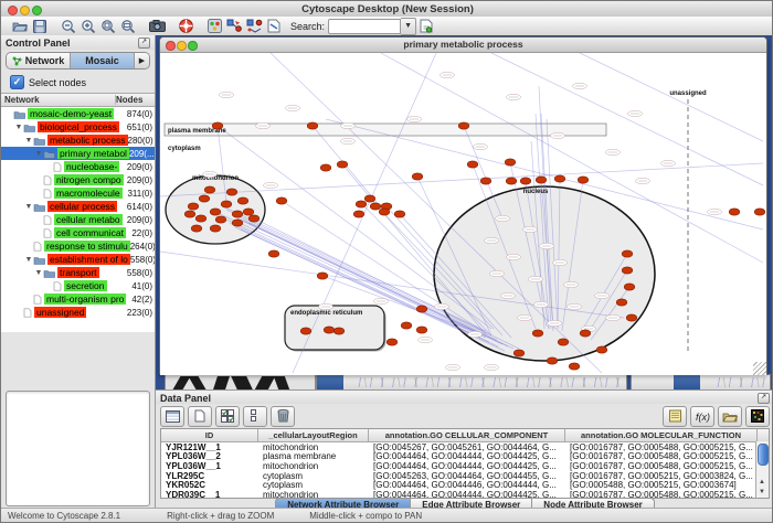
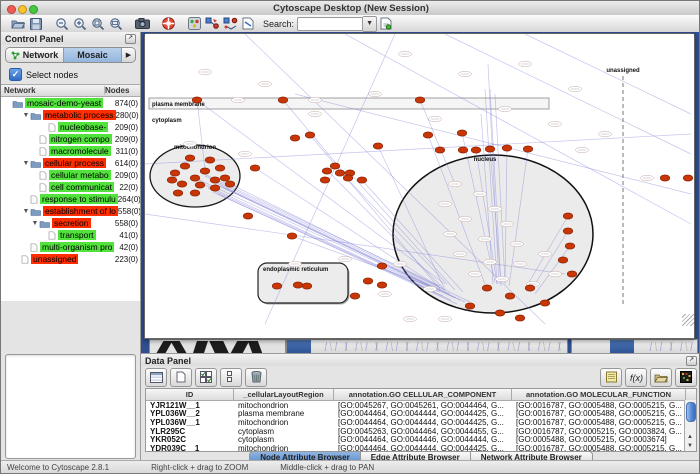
  Cytoscape Desktop (New Session)
  Search:
  Control Panel
  Network
  Mosaic
  ✓
  Select nodes
  Network
  Nodes
  mosaic-demo-yeast
  874(0)
- biological_process
- 651(0)
  metabolic process
  280(0)
- primary metabol
- 209(...
  nucleobase-
  209(0)
  nitrogen compo
  209(0)
  macromolecule
  311(0)
  cellular process
  614(0)
  cellular metabo
  209(0)
  cell communicat
  22(0)
  response to stimulu
  264(0)
  establishment of lo
  558(0)
- transport
+ secretion
  558(0)
- secretion
+ transport
  41(0)
  multi-organism pro
- 42(2)
+ 42(0)
  unassigned
  223(0)
- primary metabolic process
  Data Panel
  f(x)
  ID
  _cellularLayoutRegion
  annotation.GO CELLULAR_COMPONENT
  annotation.GO MOLECULAR_FUNCTION
  YJR121W__1
  mitochondrion
  [GO:0045267, GO:0045261, GO:0044464, G...
  [GO:0016787, GO:0005488, GO:0005215, G...
  YPL036W__2
  plasma membrane
  [GO:0044464, GO:0044444, GO:0044425, G...
  [GO:0016787, GO:0005488, GO:0005215, G...
  YPL036W__1
  mitochondrion
  [GO:0044464, GO:0044444, GO:0044425, G...
  [GO:0016787, GO:0005488, GO:0005215, G...
  YLR295C
  cytoplasm
  [GO:0045263, GO:0044464, GO:0044455, G...
  [GO:0016787, GO:0005215, GO:0003824, G...
  YKR052C
  cytoplasm
  [GO:0044464, GO:0044446, GO:0044444, G...
  [GO:0005488, GO:0005215, GO:0003674]
  YDR039C__1
  mitochondrion
  [GO:0044464, GO:0044444, GO:0044425, G...
  [GO:0016787, GO:0005488, GO:0005215, G...
- Network Attribute Browser
+ Node Attribute Browser
  Edge Attribute Browser
- Node Attribute Browser
+ Network Attribute Browser
  Welcome to Cytoscape 2.8.1
  Right-click + drag to ZOOM
- Middle-click + compo to PAN
+ Middle-click + drag to PAN
